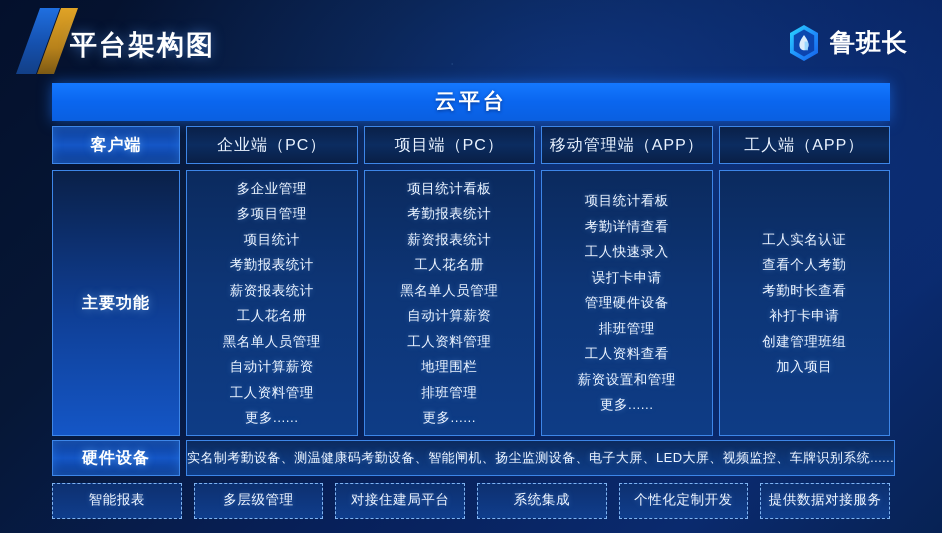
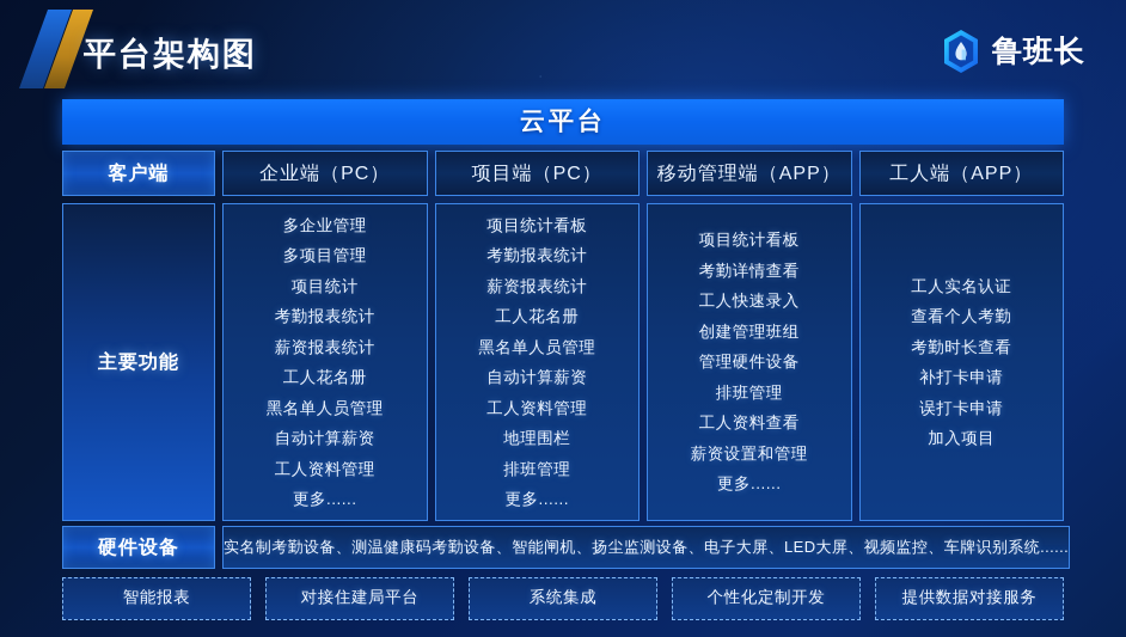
  平台架构图
  鲁班长
  云平台
  客户端
  企业端（PC）
  项目端（PC）
  移动管理端（APP）
  工人端（APP）
  主要功能
  多企业管理
  多项目管理
  项目统计
  考勤报表统计
  薪资报表统计
  工人花名册
  黑名单人员管理
  自动计算薪资
  工人资料管理
  更多......
  项目统计看板
  考勤报表统计
  薪资报表统计
  工人花名册
  黑名单人员管理
  自动计算薪资
  工人资料管理
  地理围栏
  排班管理
  更多......
  项目统计看板
  考勤详情查看
  工人快速录入
- 误打卡申请
+ 创建管理班组
  管理硬件设备
  排班管理
  工人资料查看
  薪资设置和管理
  更多......
  工人实名认证
  查看个人考勤
  考勤时长查看
  补打卡申请
- 创建管理班组
+ 误打卡申请
  加入项目
  硬件设备
  实名制考勤设备、测温健康码考勤设备、智能闸机、扬尘监测设备、电子大屏、LED大屏、视频监控、车牌识别系统......
  智能报表
- 多层级管理
  对接住建局平台
  系统集成
  个性化定制开发
  提供数据对接服务
